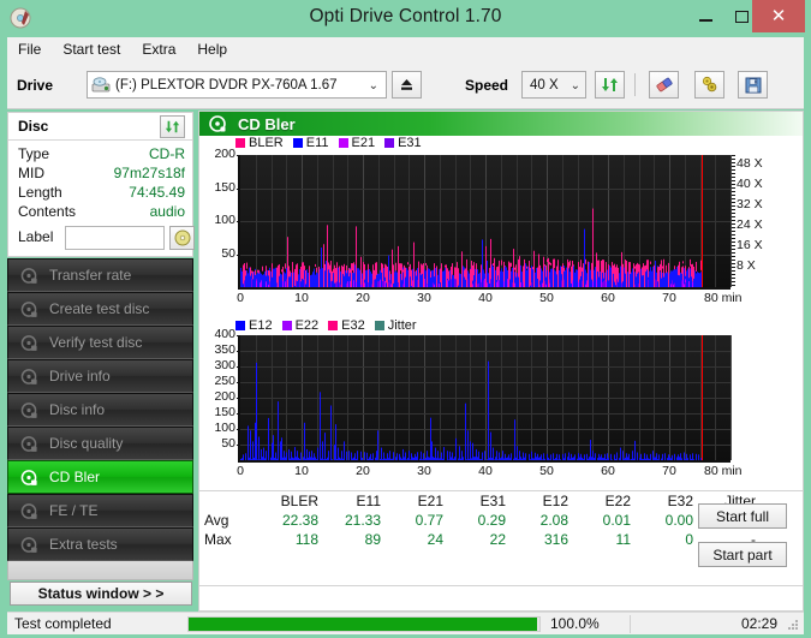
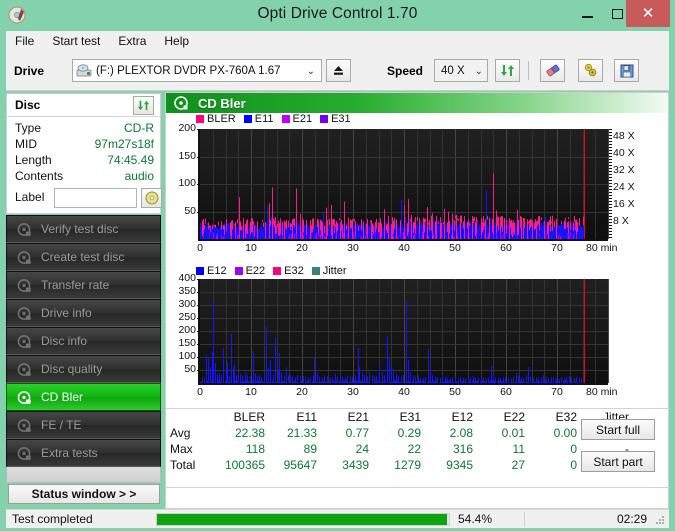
  Opti Drive Control 1.70
  ✕
  File
  Start test
  Extra
  Help
  Drive
  (F:) PLEXTOR DVDR PX-760A 1.67
  ⌄
  Speed
  40 X
  ⌄
  Disc
  Type
  CD-R
  MID
  97m27s18f
  Length
  74:45.49
  Contents
  audio
  Label
- Transfer rate
+ Verify test disc
  Create test disc
- Verify test disc
+ Transfer rate
  Drive info
  Disc info
  Disc quality
  CD Bler
  FE / TE
  Extra tests
  Status window > >
  CD Bler
  BLER
  E11
  E21
  E31
  50
  100
  150
  200
  0
  10
  20
  30
  40
  50
  60
  70
  80 min
  8 X
  16 X
  24 X
  32 X
  40 X
  48 X
  E12
  E22
  E32
  Jitter
  50
  100
  150
  200
  250
  300
  350
  400
  0
  10
  20
  30
  40
  50
  60
  70
  80 min
  	BLER	E11	E21	E31	E12	E22	E32	Jitter
  Avg	22.38	21.33	0.77	0.29	2.08	0.01	0.00
  Max	118	89	24	22	316	11	0	-
+ Total	100365	95647	3439	1279	9345	27	0
  Start full
  Start part
  Test completed
- 100.0%
+ 54.4%
  02:29
